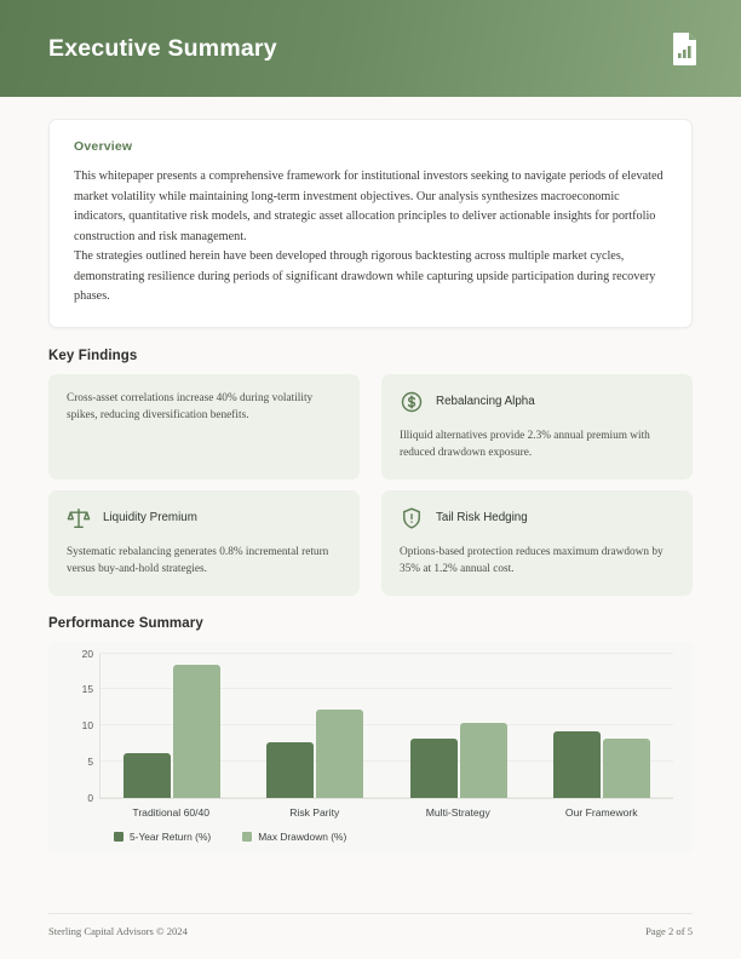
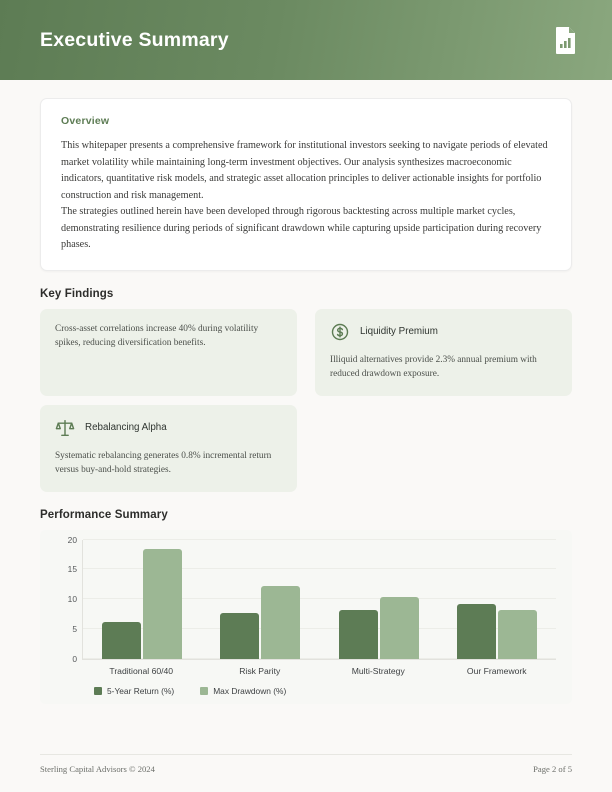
  Executive Summary
  Overview
  This whitepaper presents a comprehensive framework for institutional investors seeking to navigate periods of elevated market volatility while maintaining long-term investment objectives. Our analysis synthesizes macroeconomic indicators, quantitative risk models, and strategic asset allocation principles to deliver actionable insights for portfolio construction and risk management.
  The strategies outlined herein have been developed through rigorous backtesting across multiple market cycles, demonstrating resilience during periods of significant drawdown while capturing upside participation during recovery phases.
  Key Findings
  Cross-asset correlations increase 40% during volatility spikes, reducing diversification benefits.
- Rebalancing Alpha
+ Liquidity Premium
  Illiquid alternatives provide 2.3% annual premium with reduced drawdown exposure.
- Liquidity Premium
+ Rebalancing Alpha
  Systematic rebalancing generates 0.8% incremental return versus buy-and-hold strategies.
- Tail Risk Hedging
- Options-based protection reduces maximum drawdown by 35% at 1.2% annual cost.
  Performance Summary
  0
  5
  10
  15
  20
  Traditional 60/40
  Risk Parity
  Multi-Strategy
  Our Framework
  5-Year Return (%)
  Max Drawdown (%)
  Sterling Capital Advisors © 2024
  Page 2 of 5
